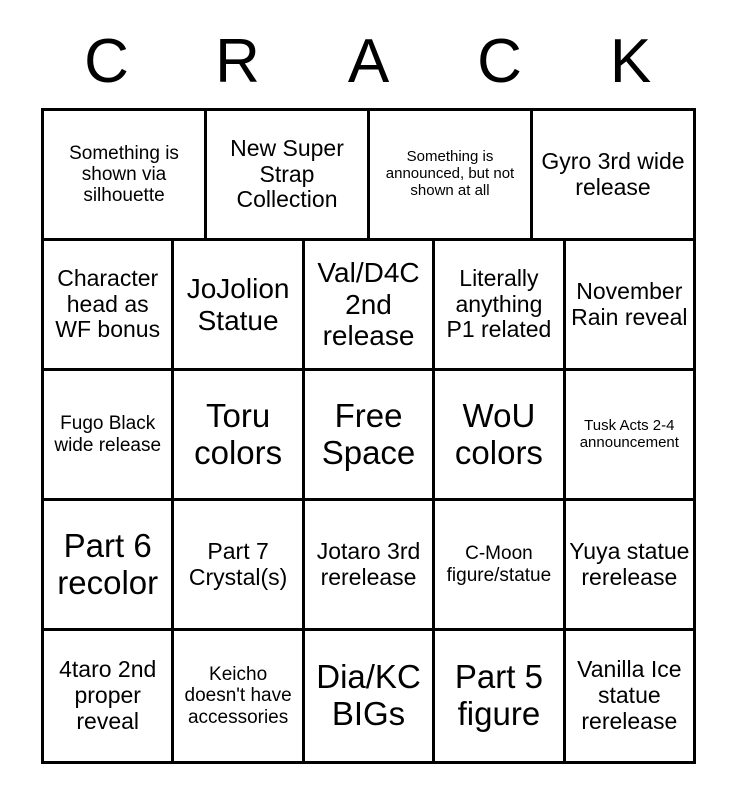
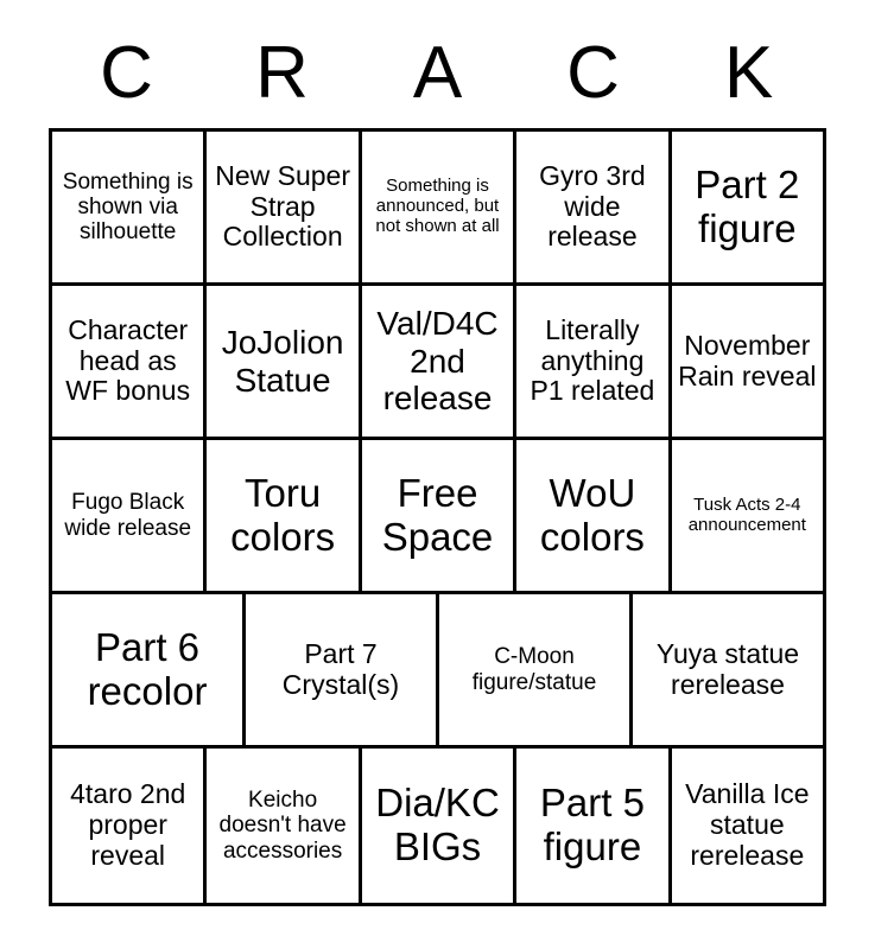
  C
  R
  A
  C
  K
  Something is shown via silhouette
  New Super Strap Collection
  Something is announced, but not shown at all
  Gyro 3rd wide release
+ Part 2 figure
  Character head as WF bonus
  JoJolion Statue
  Val/D4C 2nd release
  Literally anything P1 related
  November Rain reveal
  Fugo Black wide release
  Toru colors
  Free Space
  WoU colors
  Tusk Acts 2-4 announcement
  Part 6 recolor
  Part 7 Crystal(s)
- Jotaro 3rd rerelease
  C-Moon figure/statue
  Yuya statue rerelease
  4taro 2nd proper reveal
  Keicho doesn't have accessories
  Dia/KC BIGs
  Part 5 figure
  Vanilla Ice statue rerelease
